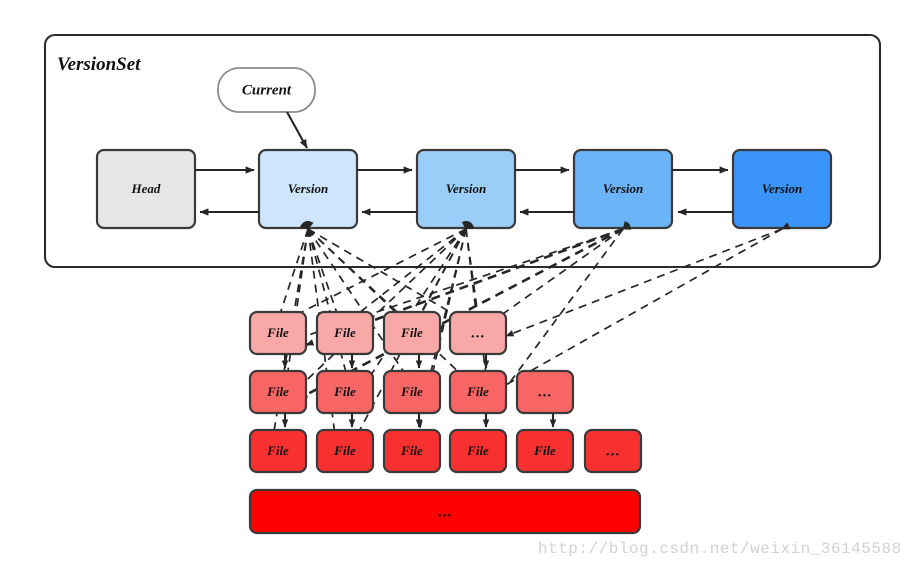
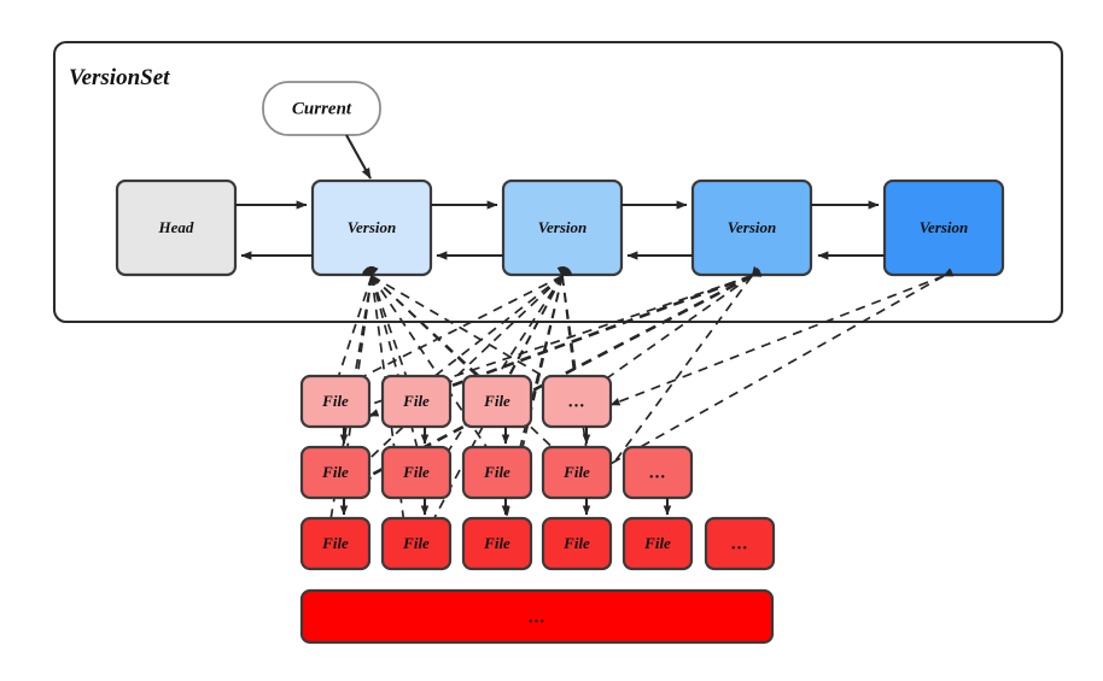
  VersionSet
  Current
  Head
  Version
  Version
  Version
  Version
  File
  File
  File
  ...
  File
  File
  File
  File
  ...
  File
  File
  File
  File
  File
  ...
  ...
- http://blog.csdn.net/weixin_36145588
